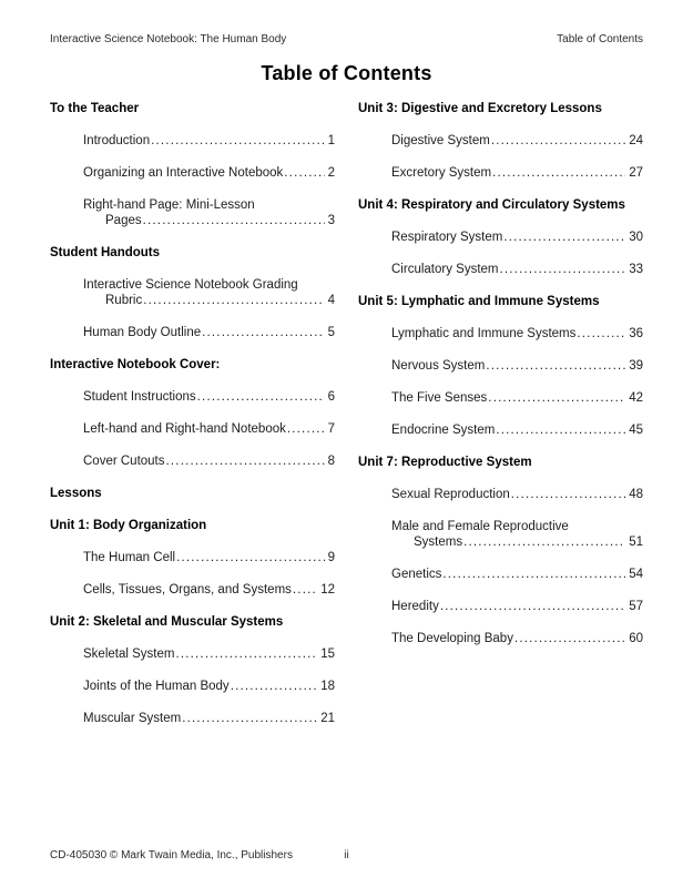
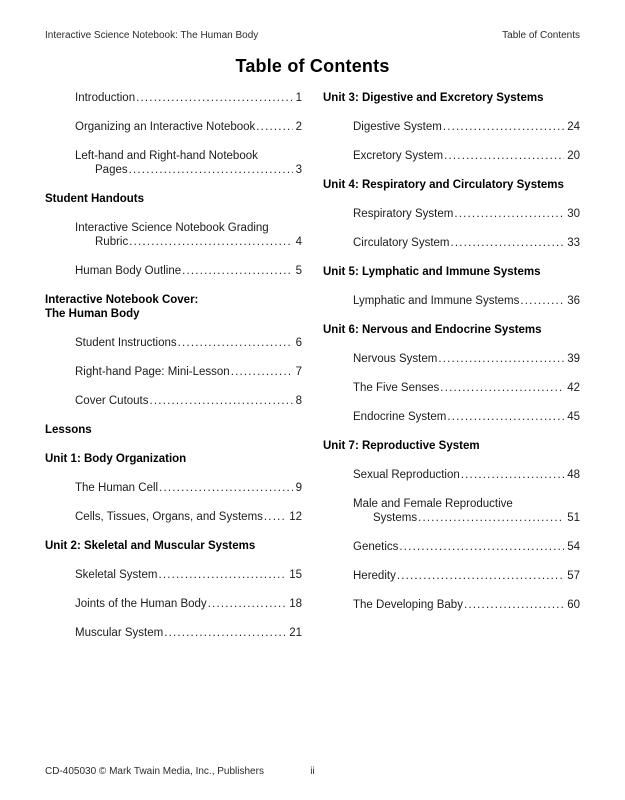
  Interactive Science Notebook: The Human Body
  Table of Contents
  Table of Contents
- To the Teacher
  Introduction
  1
  Organizing an Interactive Notebook
  2
- Right-hand Page: Mini-Lesson
+ Left-hand and Right-hand Notebook
  Pages
  3
  Student Handouts
  Interactive Science Notebook Grading
  Rubric
  4
  Human Body Outline
  5
  Interactive Notebook Cover:
+ The Human Body
  Student Instructions
  6
- Left-hand and Right-hand Notebook
+ Right-hand Page: Mini-Lesson
  7
  Cover Cutouts
  8
  Lessons
  Unit 1: Body Organization
  The Human Cell
  9
  Cells, Tissues, Organs, and Systems
  12
  Unit 2: Skeletal and Muscular Systems
  Skeletal System
  15
  Joints of the Human Body
  18
  Muscular System
  21
- Unit 3: Digestive and Excretory Lessons
+ Unit 3: Digestive and Excretory Systems
  Digestive System
  24
  Excretory System
- 27
+ 20
  Unit 4: Respiratory and Circulatory Systems
  Respiratory System
  30
  Circulatory System
  33
  Unit 5: Lymphatic and Immune Systems
  Lymphatic and Immune Systems
  36
+ Unit 6: Nervous and Endocrine Systems
  Nervous System
  39
  The Five Senses
  42
  Endocrine System
  45
  Unit 7: Reproductive System
  Sexual Reproduction
  48
  Male and Female Reproductive
  Systems
  51
  Genetics
  54
  Heredity
  57
  The Developing Baby
  60
  CD-405030 © Mark Twain Media, Inc., Publishers
  ii
